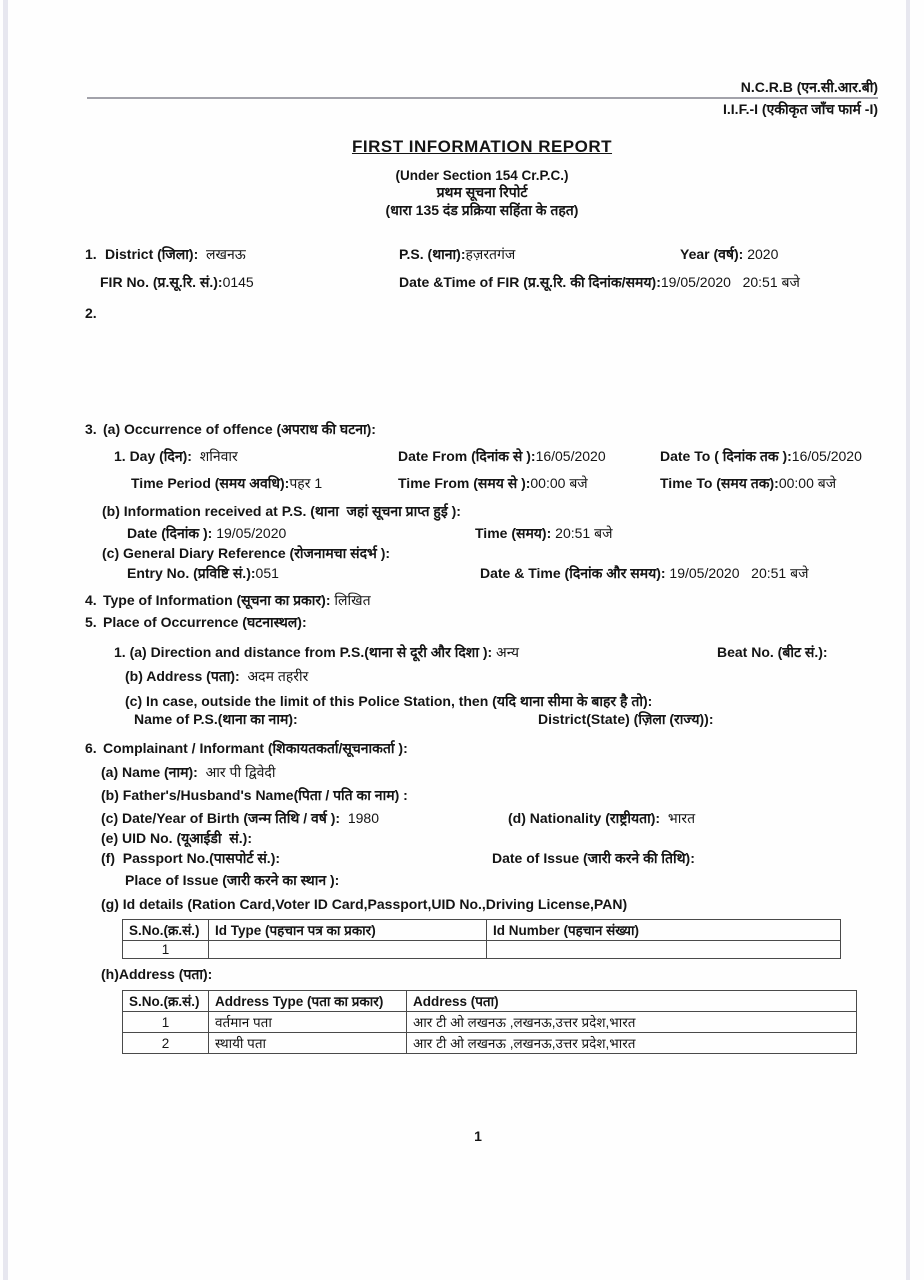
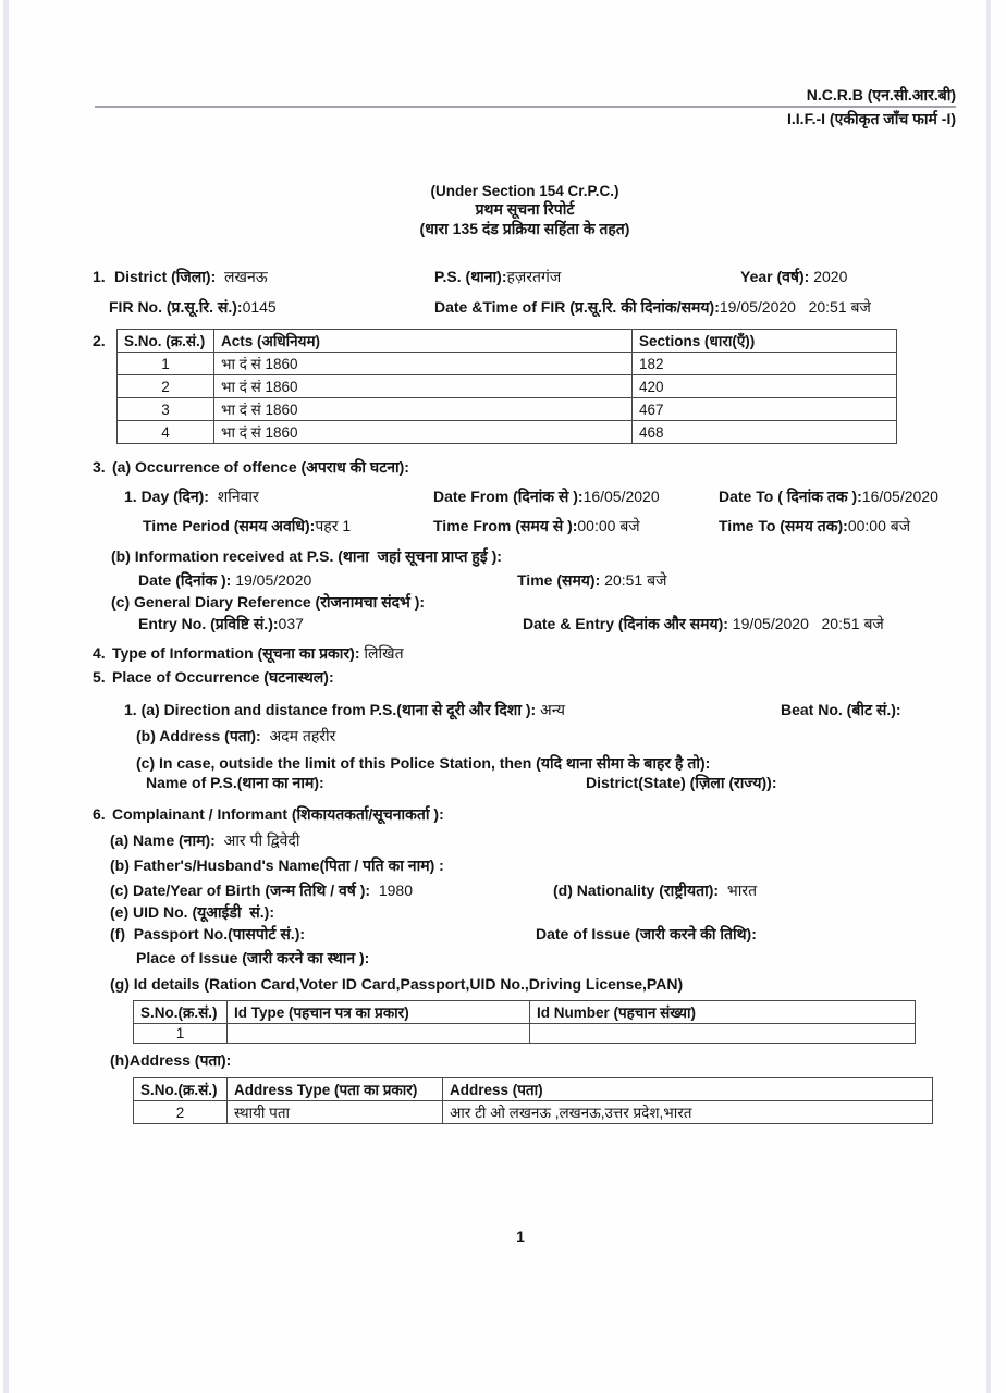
  N.C.R.B (एन.सी.आर.बी)
  I.I.F.-I (एकीकृत जाँच फार्म -I)
- FIRST INFORMATION REPORT
  (Under Section 154 Cr.P.C.)
  प्रथम सूचना रिपोर्ट
  (धारा 135 दंड प्रक्रिया सहिंता के तहत)
  1.
  District (जिला): लखनऊ
  P.S. (थाना):हज़रतगंज
  Year (वर्ष): 2020
  FIR No. (प्र.सू.रि. सं.):0145
  Date &Time of FIR (प्र.सू.रि. की दिनांक/समय):19/05/2020 20:51 बजे
  2.
+ S.No. (क्र.सं.)	Acts (अधिनियम)	Sections (धारा(एँ))
+ 1	भा दं सं 1860	182
+ 2	भा दं सं 1860	420
+ 3	भा दं सं 1860	467
+ 4	भा दं सं 1860	468
  3.
  (a) Occurrence of offence (अपराध की घटना):
  1. Day (दिन): शनिवार
  Date From (दिनांक से ):16/05/2020
  Date To ( दिनांक तक ):16/05/2020
  Time Period (समय अवधि):पहर 1
  Time From (समय से ):00:00 बजे
  Time To (समय तक):00:00 बजे
  (b) Information received at P.S. (थाना जहां सूचना प्राप्त हुई ):
  Date (दिनांक ): 19/05/2020
  Time (समय): 20:51 बजे
  (c) General Diary Reference (रोजनामचा संदर्भ ):
- Entry No. (प्रविष्टि सं.):051
+ Entry No. (प्रविष्टि सं.):037
- Date & Time (दिनांक और समय): 19/05/2020 20:51 बजे
+ Date & Entry (दिनांक और समय): 19/05/2020 20:51 बजे
  4.
  Type of Information (सूचना का प्रकार): लिखित
  5.
  Place of Occurrence (घटनास्थल):
  1. (a) Direction and distance from P.S.(थाना से दूरी और दिशा ): अन्य
  Beat No. (बीट सं.):
  (b) Address (पता): अदम तहरीर
  (c) In case, outside the limit of this Police Station, then (यदि थाना सीमा के बाहर है तो):
  Name of P.S.(थाना का नाम):
  District(State) (ज़िला (राज्य)):
  6.
  Complainant / Informant (शिकायतकर्ता/सूचनाकर्ता ):
  (a) Name (नाम): आर पी द्विवेदी
  (b) Father's/Husband's Name(पिता / पति का नाम) :
  (c) Date/Year of Birth (जन्म तिथि / वर्ष ): 1980
  (d) Nationality (राष्ट्रीयता): भारत
  (e) UID No. (यूआईडी सं.):
  (f) Passport No.(पासपोर्ट सं.):
  Date of Issue (जारी करने की तिथि):
  Place of Issue (जारी करने का स्थान ):
  (g) Id details (Ration Card,Voter ID Card,Passport,UID No.,Driving License,PAN)
  S.No.(क्र.सं.)	Id Type (पहचान पत्र का प्रकार)	Id Number (पहचान संख्या)
  1
  (h)Address (पता):
  S.No.(क्र.सं.)	Address Type (पता का प्रकार)	Address (पता)
- 1	वर्तमान पता	आर टी ओ लखनऊ ,लखनऊ,उत्तर प्रदेश,भारत
  2	स्थायी पता	आर टी ओ लखनऊ ,लखनऊ,उत्तर प्रदेश,भारत
  1
